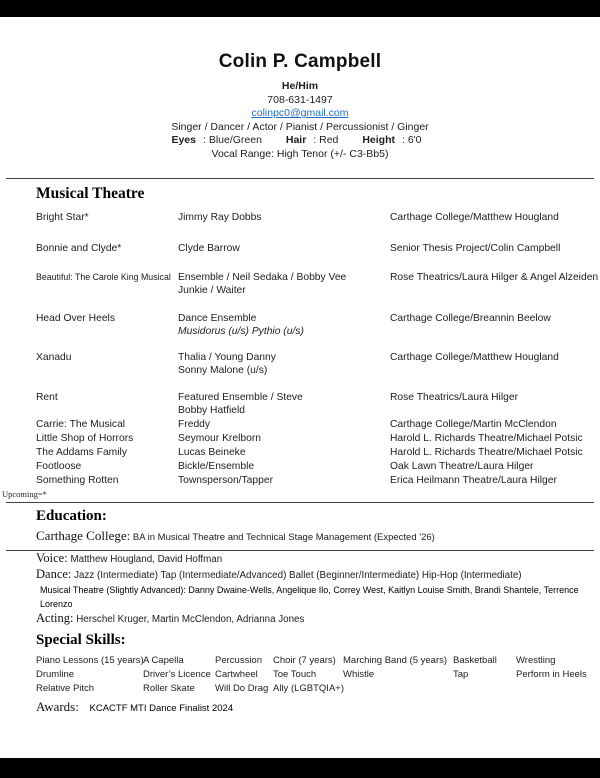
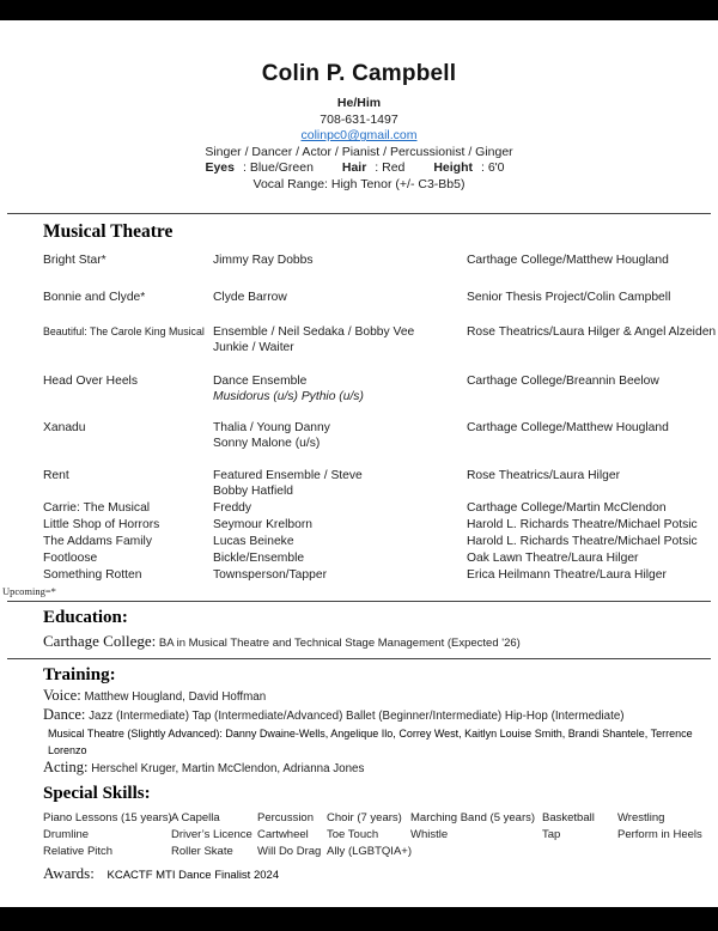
  Colin P. Campbell
  He/Him
  708-631-1497
  colinpc0@gmail.com
  Singer / Dancer / Actor / Pianist / Percussionist / Ginger
  Eyes : Blue/Green Hair : Red Height : 6'0
  Vocal Range: High Tenor (+/- C3-Bb5)
  Musical Theatre
  Bright Star*
  Jimmy Ray Dobbs
  Carthage College/Matthew Hougland
  Bonnie and Clyde*
  Clyde Barrow
  Senior Thesis Project/Colin Campbell
  Beautiful: The Carole King Musical
  Ensemble / Neil Sedaka / Bobby Vee
  Junkie / Waiter
  Rose Theatrics/Laura Hilger & Angel Alzeiden
  Head Over Heels
  Dance Ensemble
  Musidorus (u/s) Pythio (u/s)
  Carthage College/Breannin Beelow
  Xanadu
  Thalia / Young Danny
  Sonny Malone (u/s)
  Carthage College/Matthew Hougland
  Rent
  Featured Ensemble / Steve
  Bobby Hatfield
  Rose Theatrics/Laura Hilger
  Carrie: The Musical
  Freddy
  Carthage College/Martin McClendon
  Little Shop of Horrors
  Seymour Krelborn
  Harold L. Richards Theatre/Michael Potsic
  The Addams Family
  Lucas Beineke
  Harold L. Richards Theatre/Michael Potsic
  Footloose
  Bickle/Ensemble
  Oak Lawn Theatre/Laura Hilger
  Something Rotten
  Townsperson/Tapper
  Erica Heilmann Theatre/Laura Hilger
  Upcoming=*
  Education:
  Carthage College: BA in Musical Theatre and Technical Stage Management (Expected '26)
+ Training:
  Voice: Matthew Hougland, David Hoffman
  Dance: Jazz (Intermediate) Tap (Intermediate/Advanced) Ballet (Beginner/Intermediate) Hip-Hop (Intermediate)
  Musical Theatre (Slightly Advanced): Danny Dwaine-Wells, Angelique Ilo, Correy West, Kaitlyn Louise Smith, Brandi Shantele, Terrence Lorenzo
  Acting: Herschel Kruger, Martin McClendon, Adrianna Jones
  Special Skills:
  Piano Lessons (15 years)
  A Capella
  Percussion
  Choir (7 years)
  Marching Band (5 years)
  Basketball
  Wrestling
  Drumline
  Driver’s Licence
  Cartwheel
  Toe Touch
  Whistle
  Tap
  Perform in Heels
  Relative Pitch
  Roller Skate
  Will Do Drag
  Ally (LGBTQIA+)
  Awards: KCACTF MTI Dance Finalist 2024
